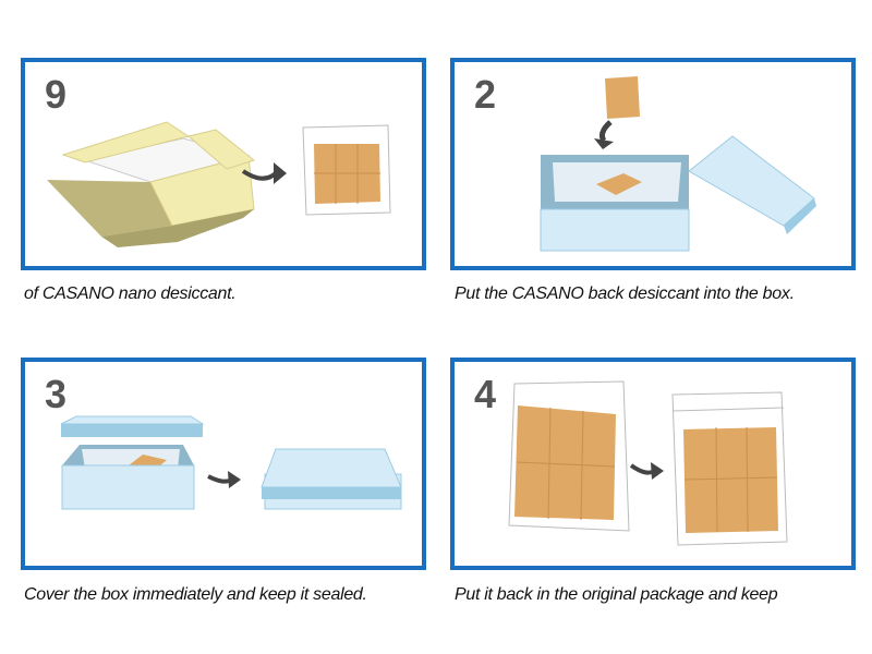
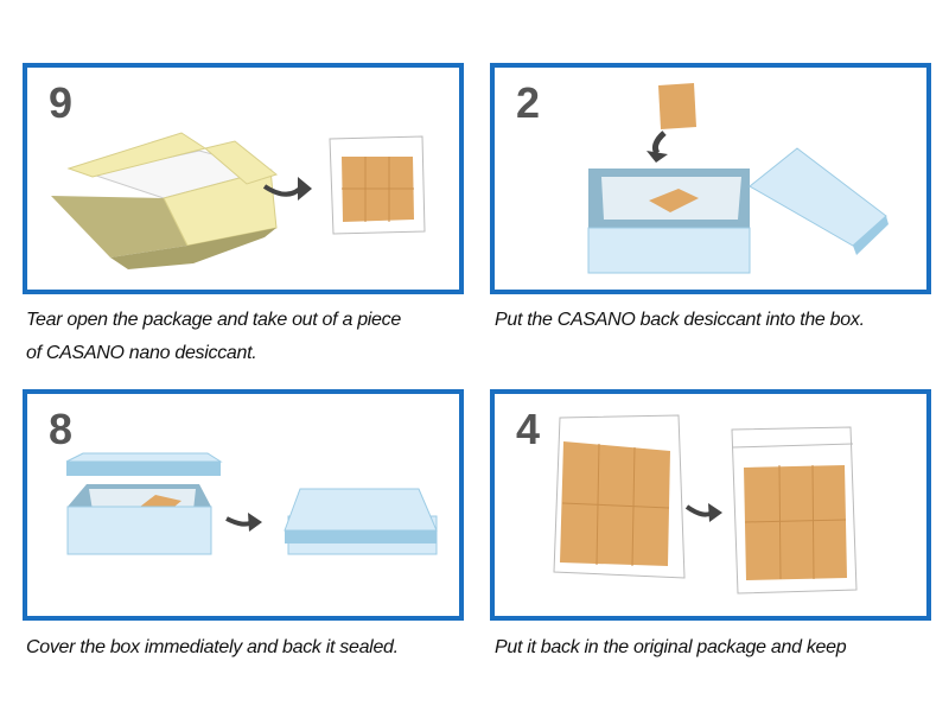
  9
  2
- 3
+ 8
  4
+ Tear open the package and take out of a piece
  of CASANO nano desiccant.
  Put the CASANO back desiccant into the box.
- Cover the box immediately and keep it sealed.
+ Cover the box immediately and back it sealed.
  Put it back in the original package and keep
